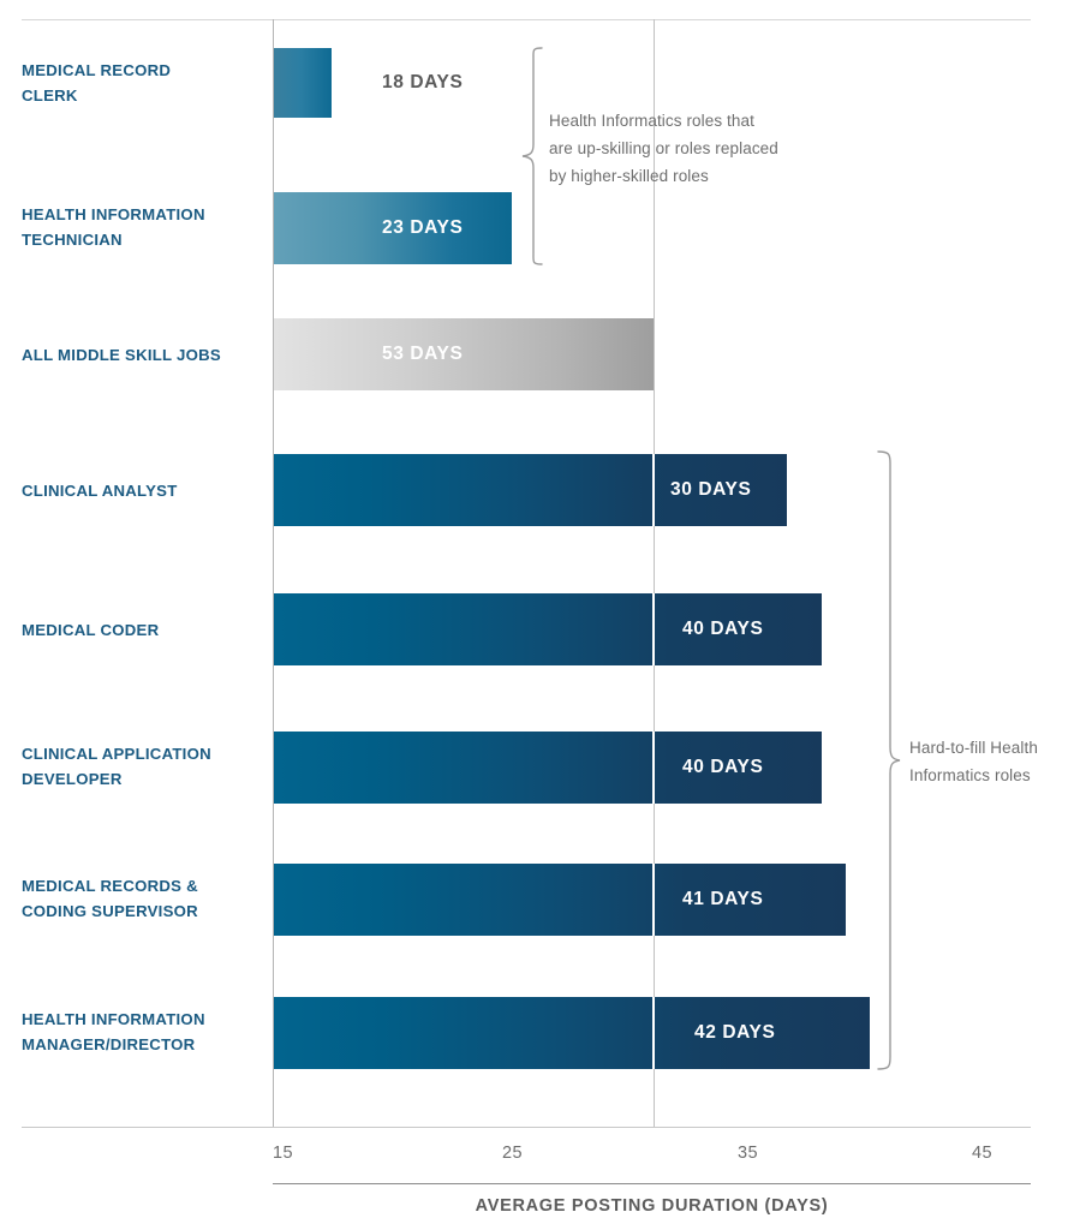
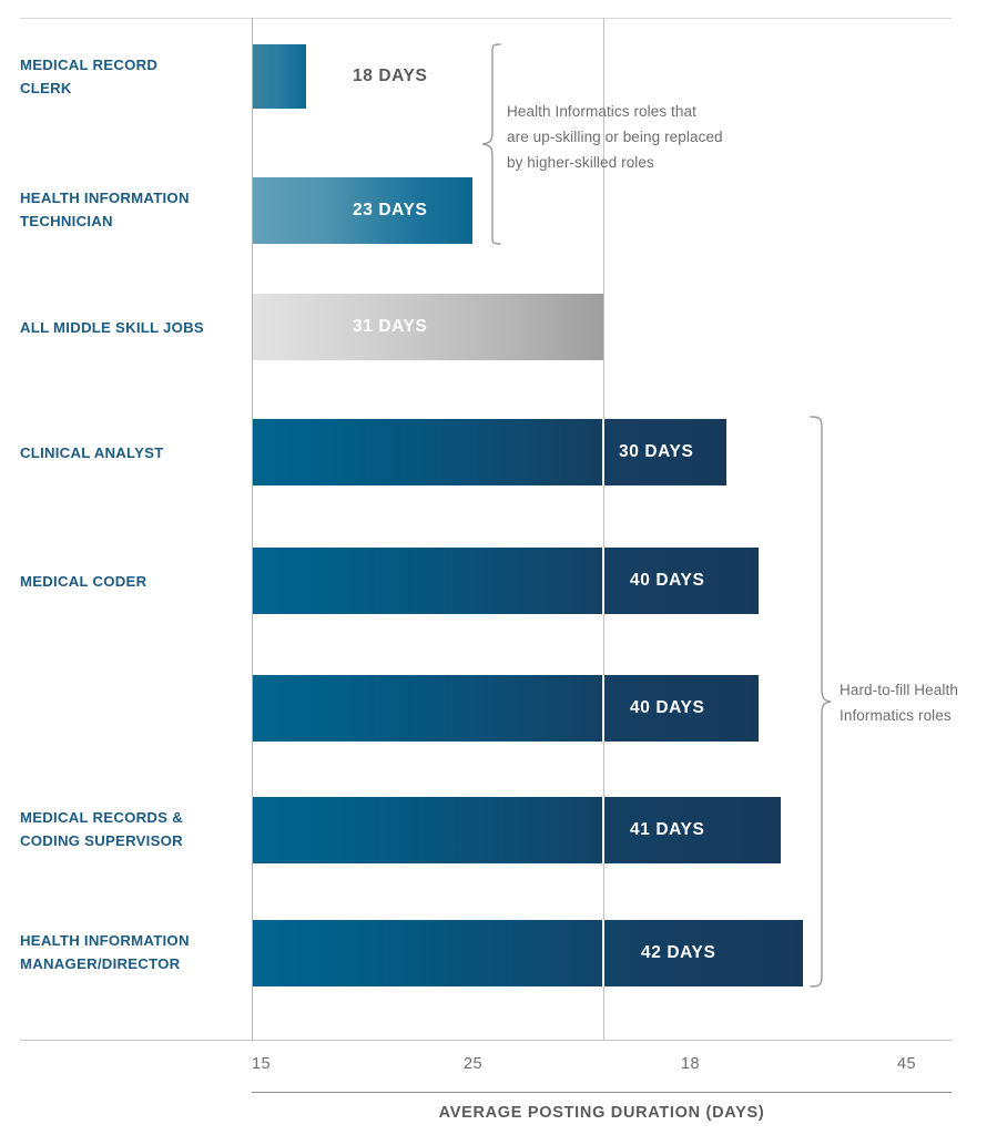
  MEDICAL RECORD
  CLERK
  18 DAYS
  HEALTH INFORMATION
  TECHNICIAN
  23 DAYS
  ALL MIDDLE SKILL JOBS
- 53 DAYS
+ 31 DAYS
  CLINICAL ANALYST
  30 DAYS
  MEDICAL CODER
  40 DAYS
- CLINICAL APPLICATION
- DEVELOPER
  40 DAYS
  MEDICAL RECORDS &
  CODING SUPERVISOR
  41 DAYS
  HEALTH INFORMATION
  MANAGER/DIRECTOR
  42 DAYS
  Health Informatics roles that
- are up-skilling or roles replaced
+ are up-skilling or being replaced
  by higher-skilled roles
  Hard-to-fill Health
  Informatics roles
  15
  25
- 35
+ 18
  45
  AVERAGE POSTING DURATION (DAYS)
